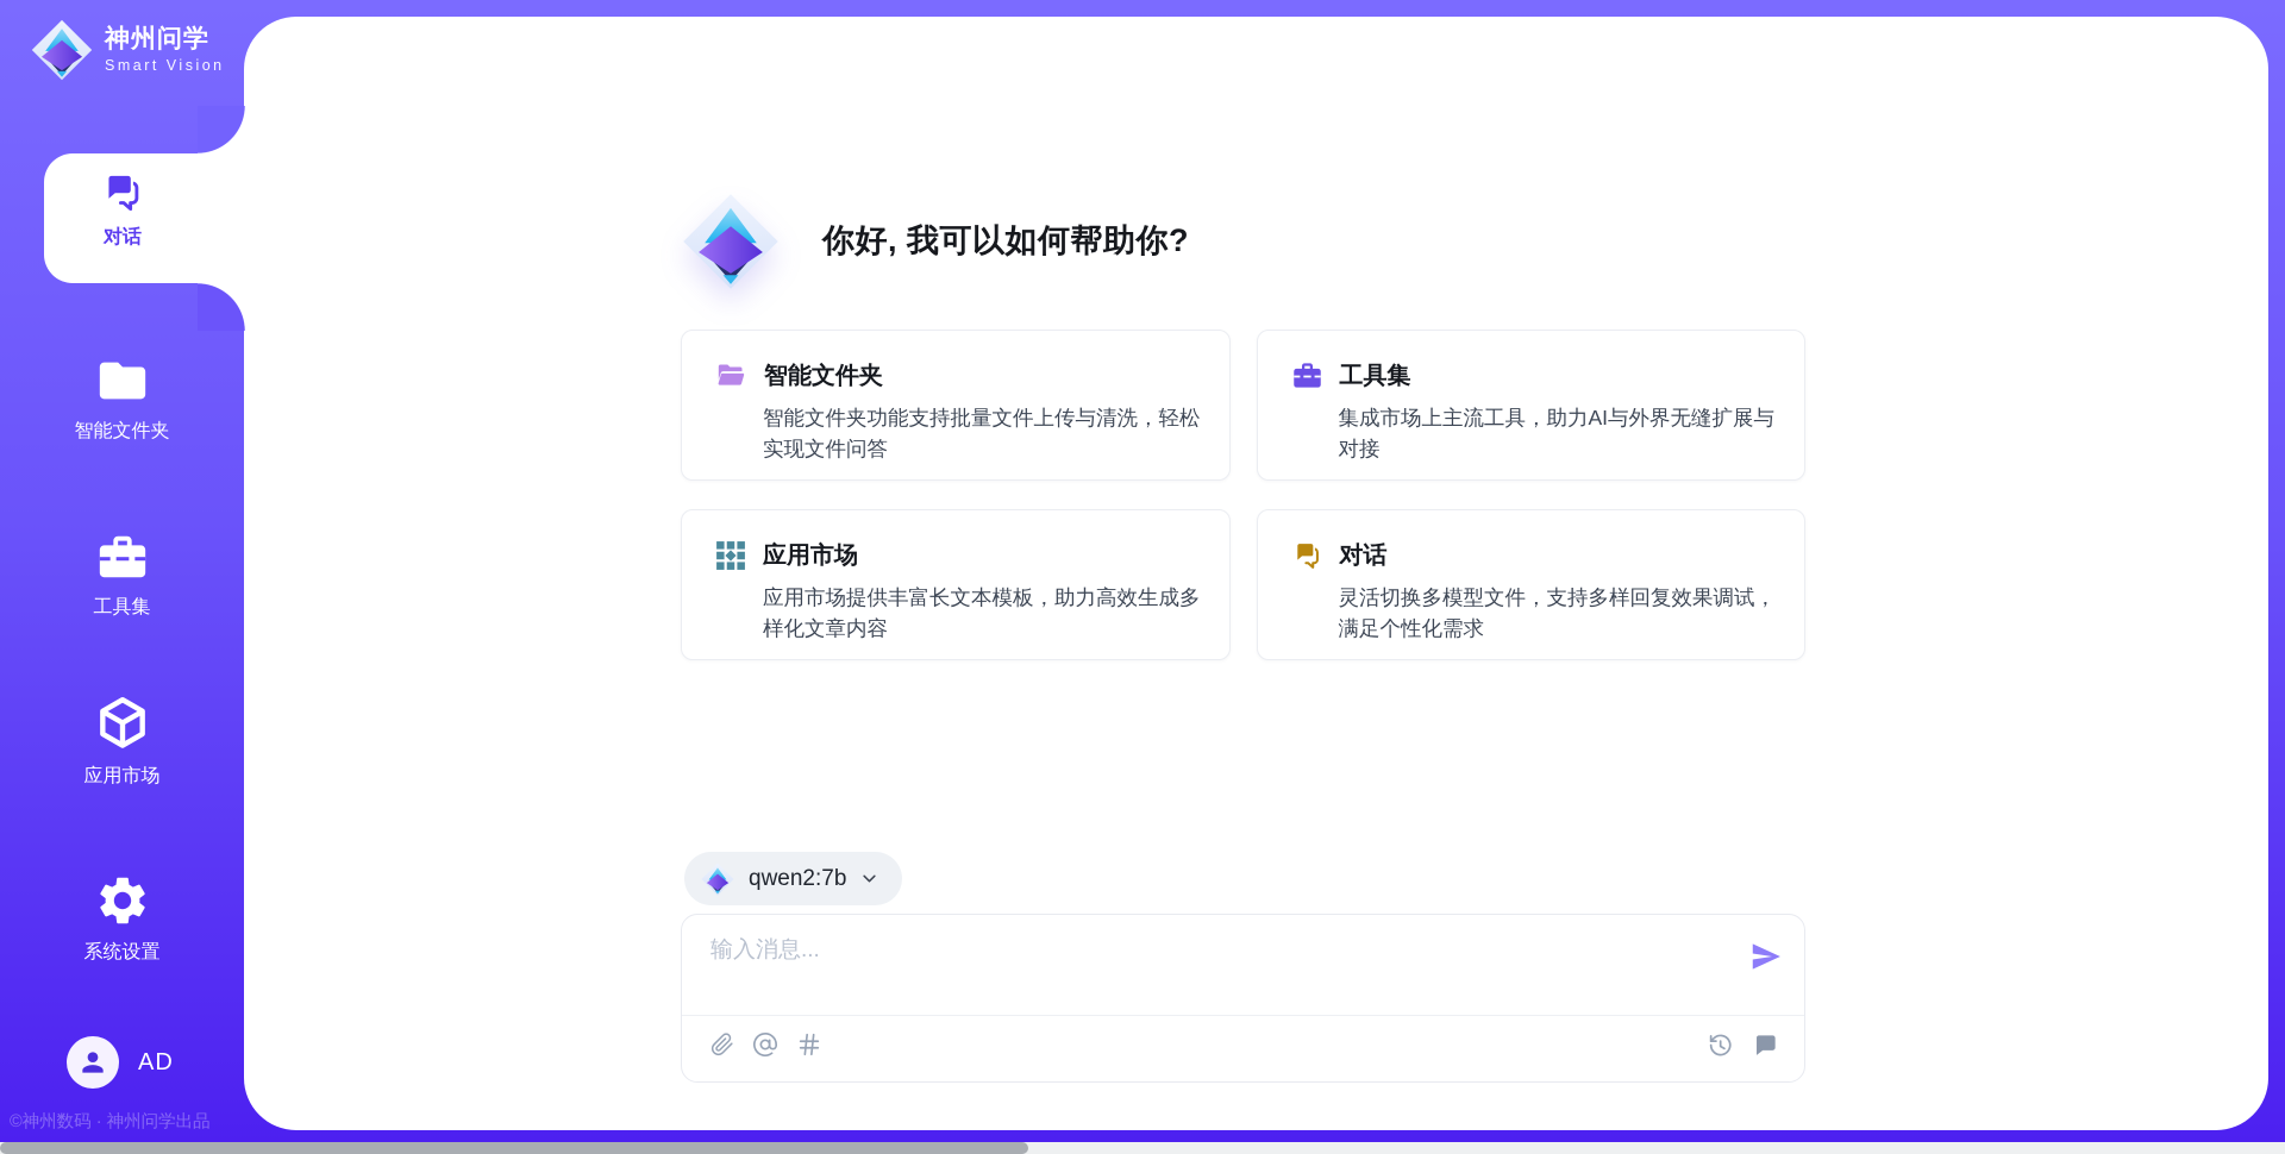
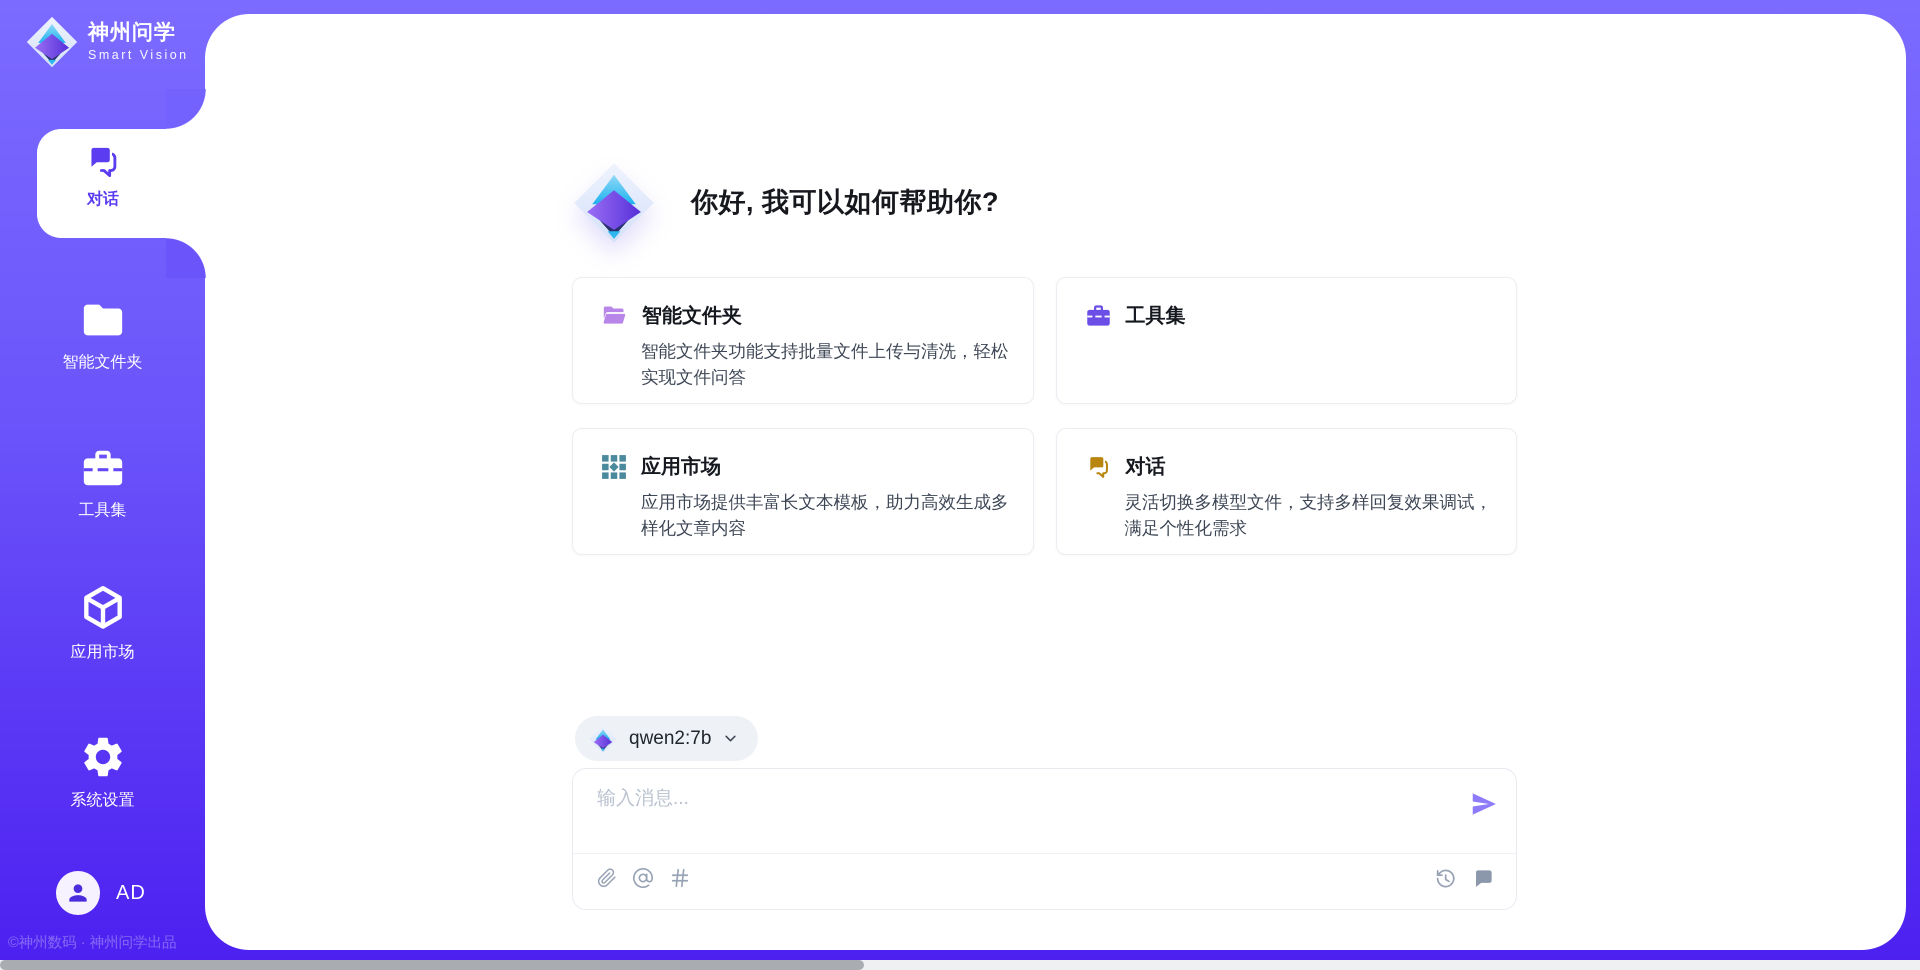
  神州问学
  Smart Vision
  对话
  智能文件夹
  工具集
  应用市场
  系统设置
  AD
  ©神州数码 · 神州问学出品
  你好, 我可以如何帮助你?
  智能文件夹
  智能文件夹功能支持批量文件上传与清洗，轻松实现文件问答
  工具集
- 集成市场上主流工具，助力AI与外界无缝扩展与对接
  应用市场
  应用市场提供丰富长文本模板，助力高效生成多样化文章内容
  对话
  灵活切换多模型文件，支持多样回复效果调试，满足个性化需求
  qwen2:7b
  输入消息...
